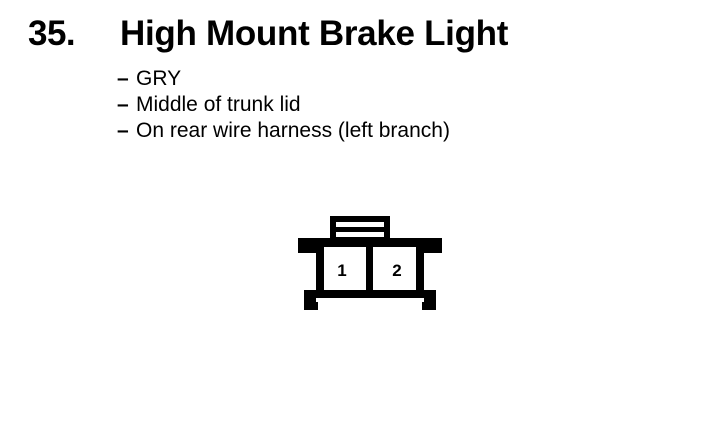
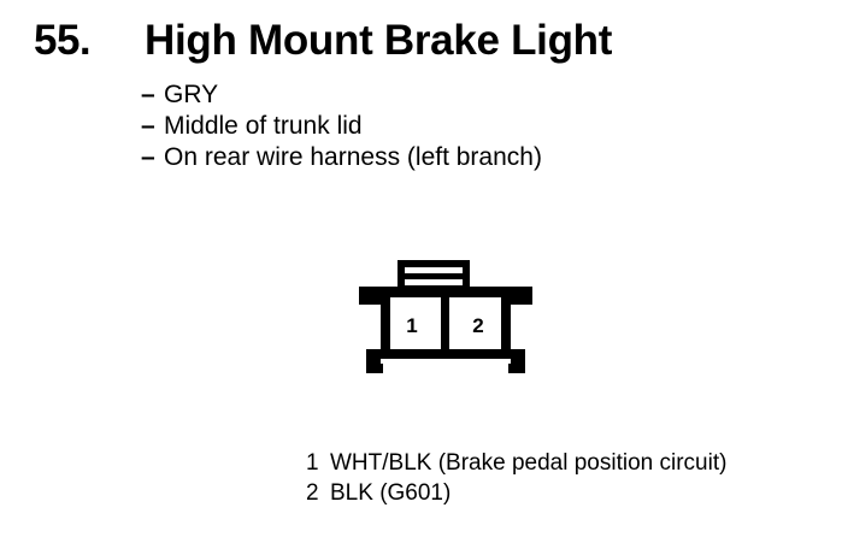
- 35.
+ 55.
  High Mount Brake Light
  – GRY
  – Middle of trunk lid
  – On rear wire harness (left branch)
  1
  2
+ 1 WHT/BLK (Brake pedal position circuit)
+ 2 BLK (G601)
